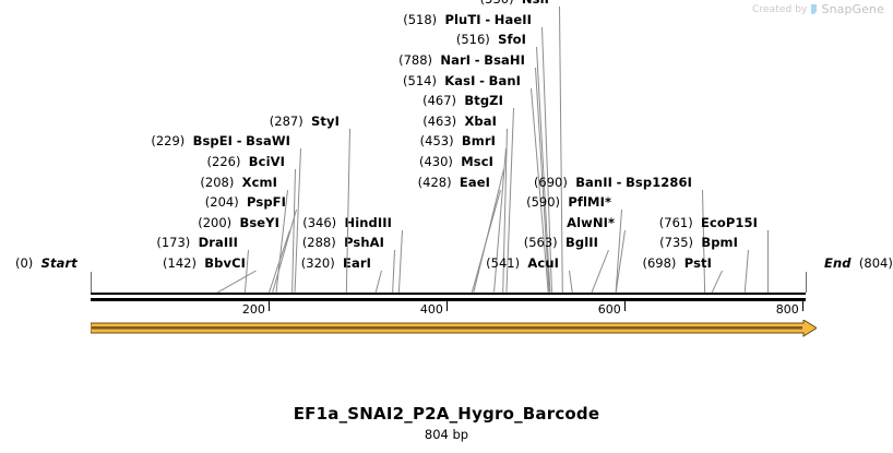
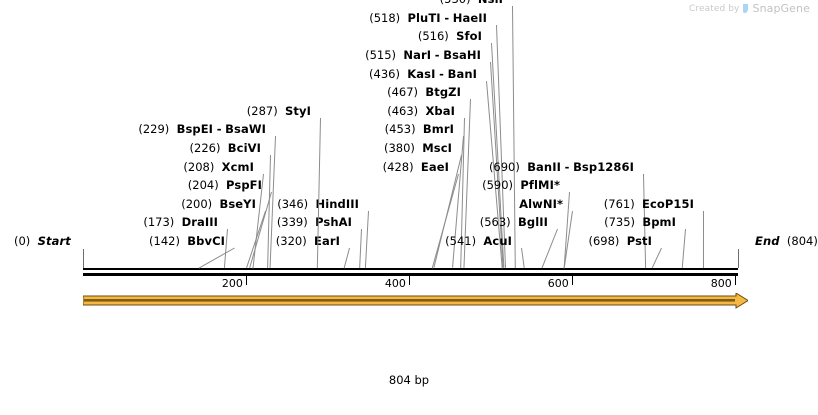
  Created by
  SnapGene
  (0) Start
  End (804)
  (142) BbvCI
  (173) DraIII
  (200) BseYI
  (204) PspFI
  (208) XcmI
  (226) BciVI
  (229) BspEI - BsaWI
  (320) arI
- (288) PshAI
+ (339) PshAI
  (346) HindIII
  (287) StyI
  (428) EaeI
- (430) MscI
+ (380) MscI
  (453) BmrI
  (463) XbaI
  (467) BtgZI
- (514) KasI - BanI
+ (436) KasI - BanI
- (788) NarI - BsaHI
+ (515) NarI - BsaHI
  (516) SfoI
  (518) PluTI - HaeII
  (541) AcuI
  (563) BglII
  AlwNI*
  (590) PflMI*
  (690) BanII - Bsp1286I
  (698) PstI
  (735) BpmI
  (761) EcoP15I
  200
  400
  600
  800
- EF1a_SNAI2_P2A_Hygro_Barcode
  804 bp
